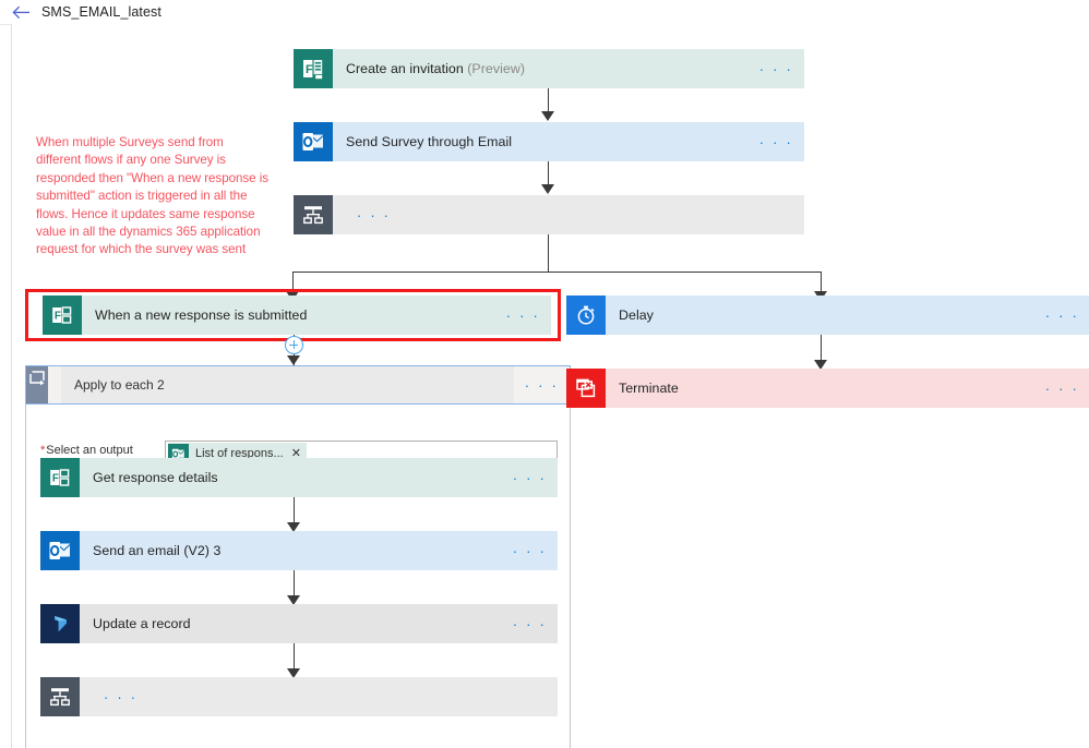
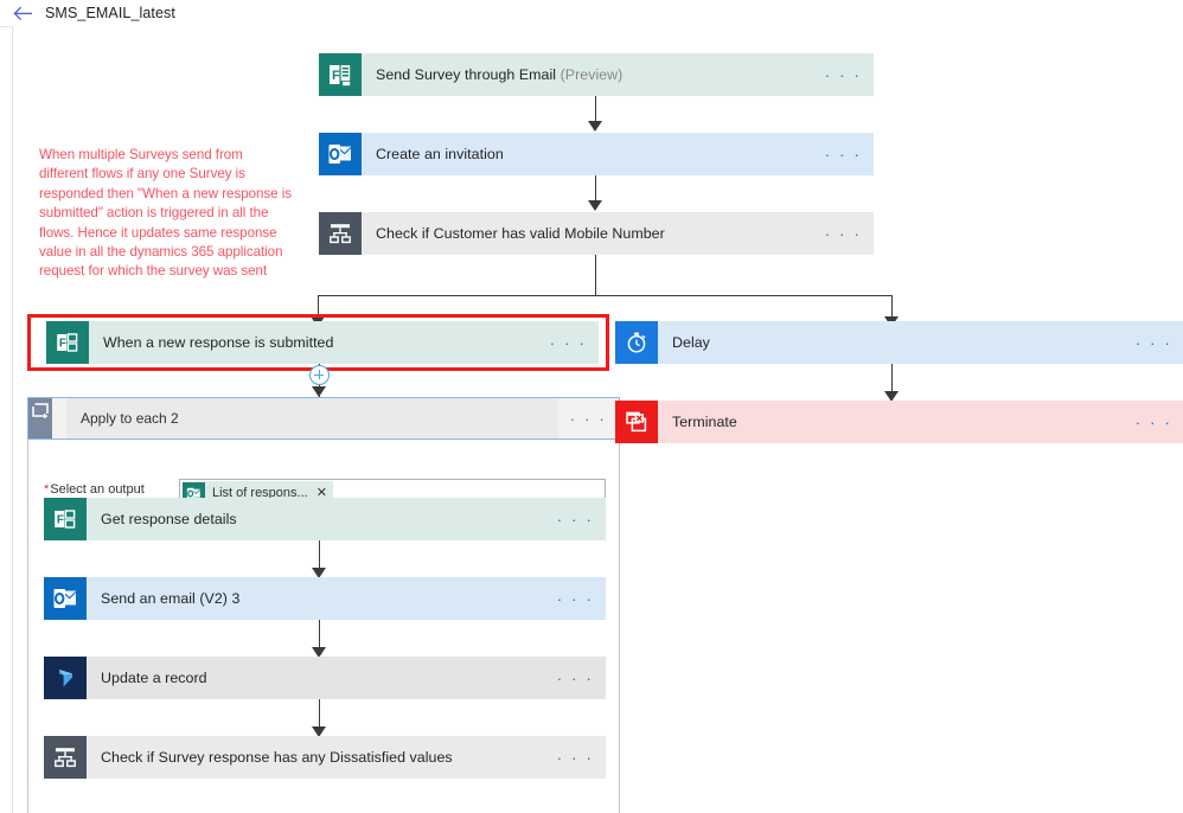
  SMS_EMAIL_latest
  When multiple Surveys send from different flows if any one Survey is responded then "When a new response is submitted" action is triggered in all the flows. Hence it updates same response value in all the dynamics 365 application request for which the survey was sent
  F
- Create an invitation (Preview)
+ Send Survey through Email (Preview)
  · · ·
- Send Survey through Email
+ Create an invitation
  · · ·
+ Check if Customer has valid Mobile Number
  · · ·
  F
  When a new response is submitted
  · · ·
  Apply to each 2
  · · ·
  *Select an output
  List of respons...
  ✕
  F
  Get response details
  · · ·
  Send an email (V2) 3
  · · ·
  Update a record
  · · ·
+ Check if Survey response has any Dissatisfied values
  · · ·
  Delay
  · · ·
  Terminate
  · · ·
